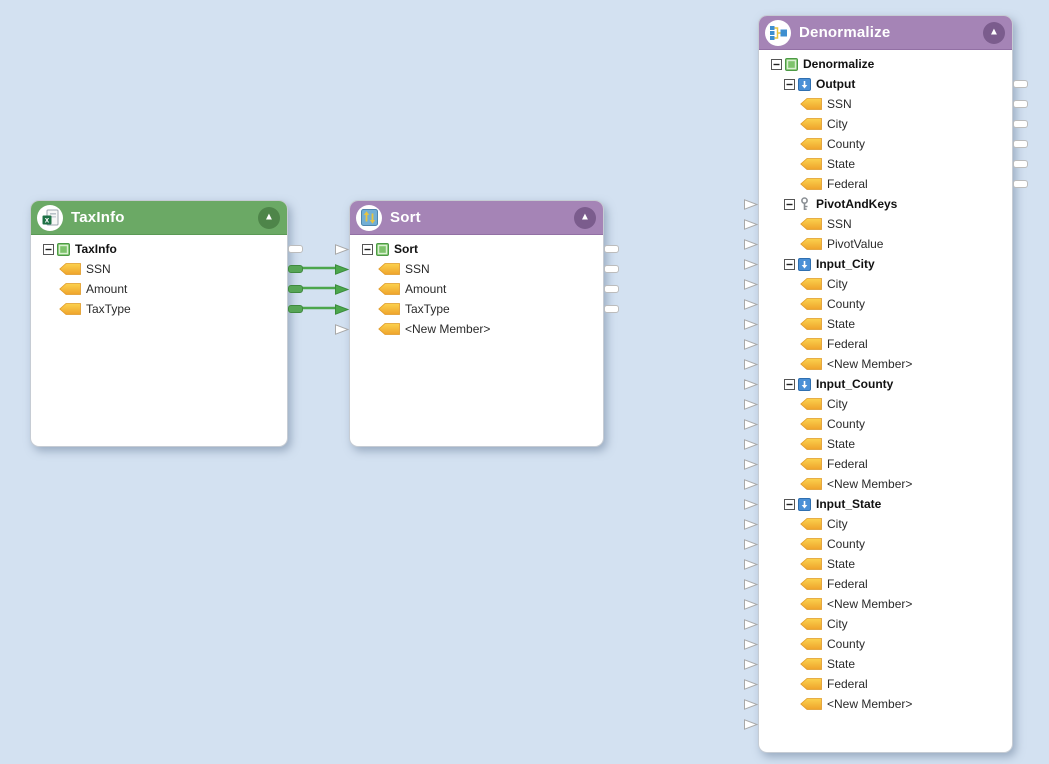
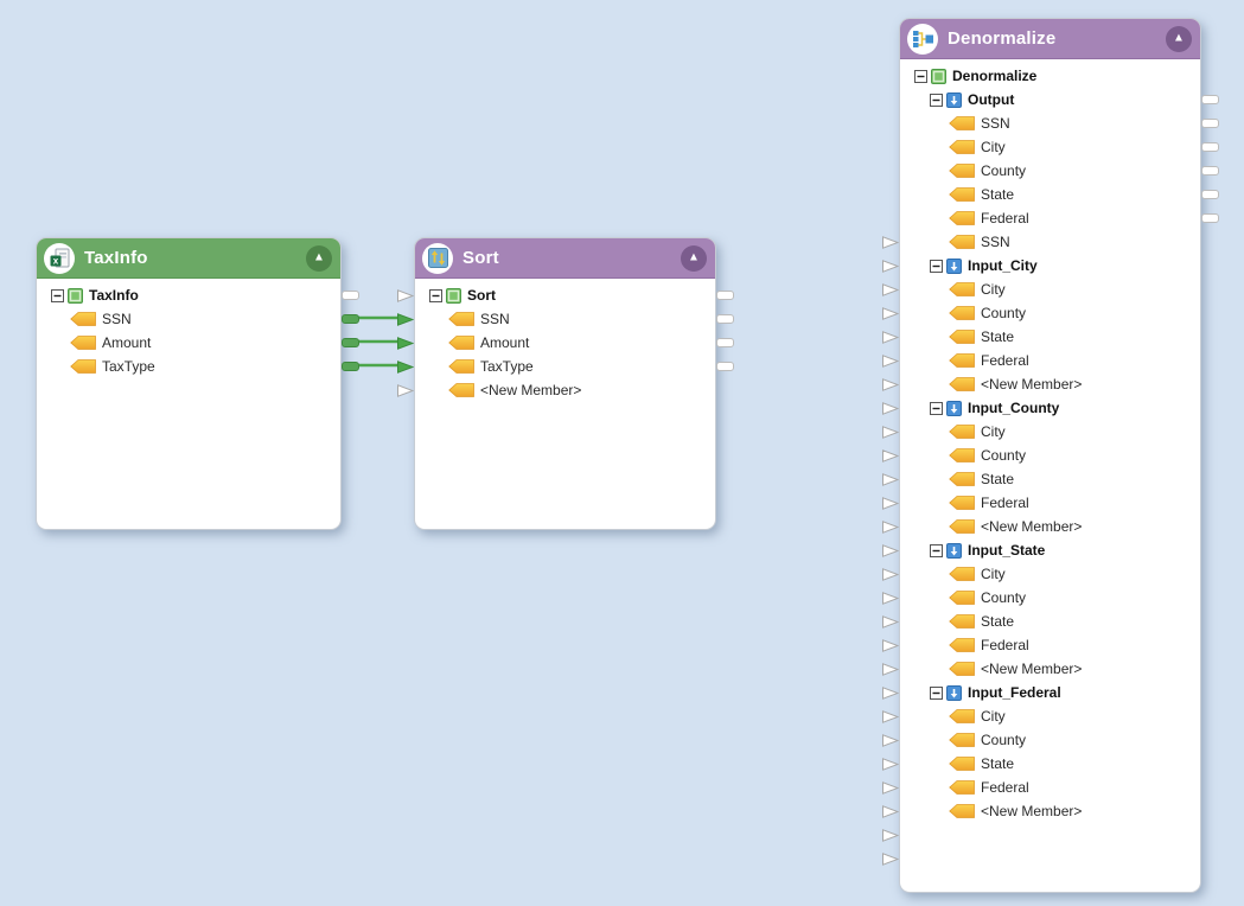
  x
  TaxInfo
  ▲
  TaxInfo
  SSN
  Amount
  TaxType
  Sort
  ▲
  Sort
  SSN
  Amount
  TaxType
  <New Member>
  Denormalize
  ▲
  Denormalize
  Output
  SSN
  City
  County
  State
  Federal
- PivotAndKeys
  SSN
- PivotValue
  Input_City
  City
  County
  State
  Federal
  <New Member>
  Input_County
  City
  County
  State
  Federal
  <New Member>
  Input_State
  City
  County
  State
  Federal
  <New Member>
+ Input_Federal
  City
  County
  State
  Federal
  <New Member>
